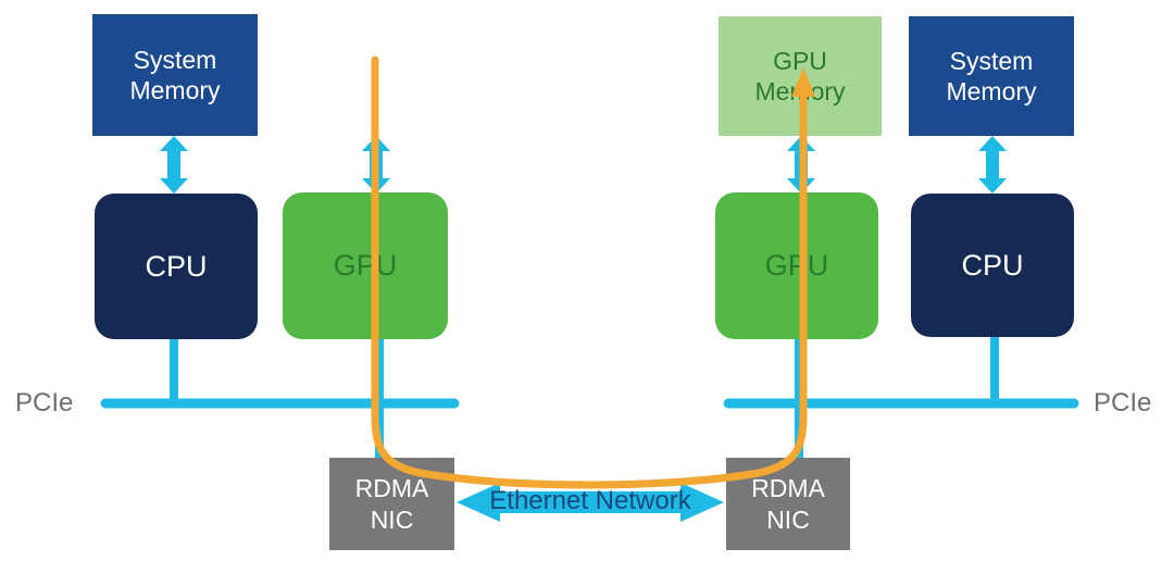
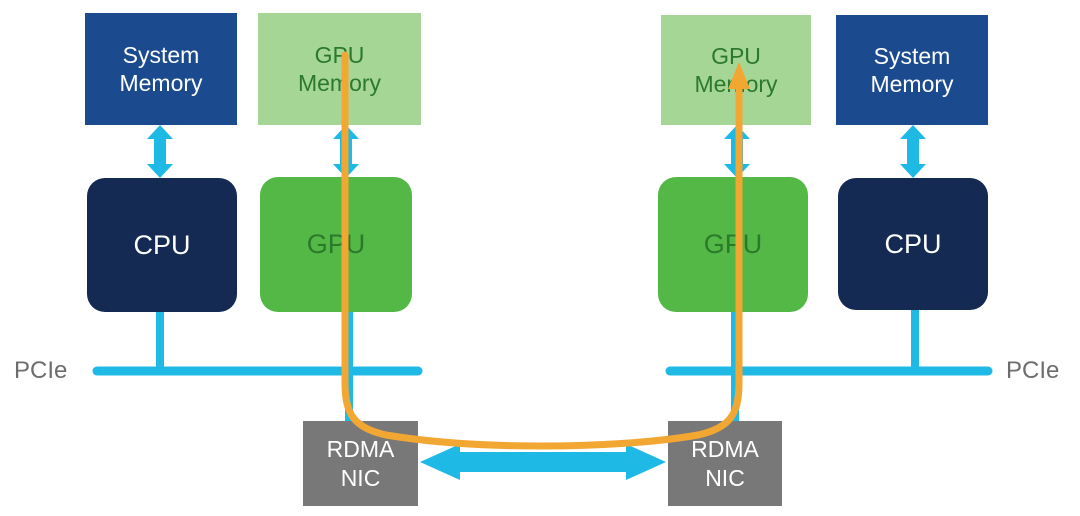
  System Memory
+ GPU Memory
  CPU
  GPU
  RDMA NIC
  GPU Meory
  System Memory
  GPU
  CPU
  RDMA NIC
  PCIe
  PCIe
- Ethernet Network
